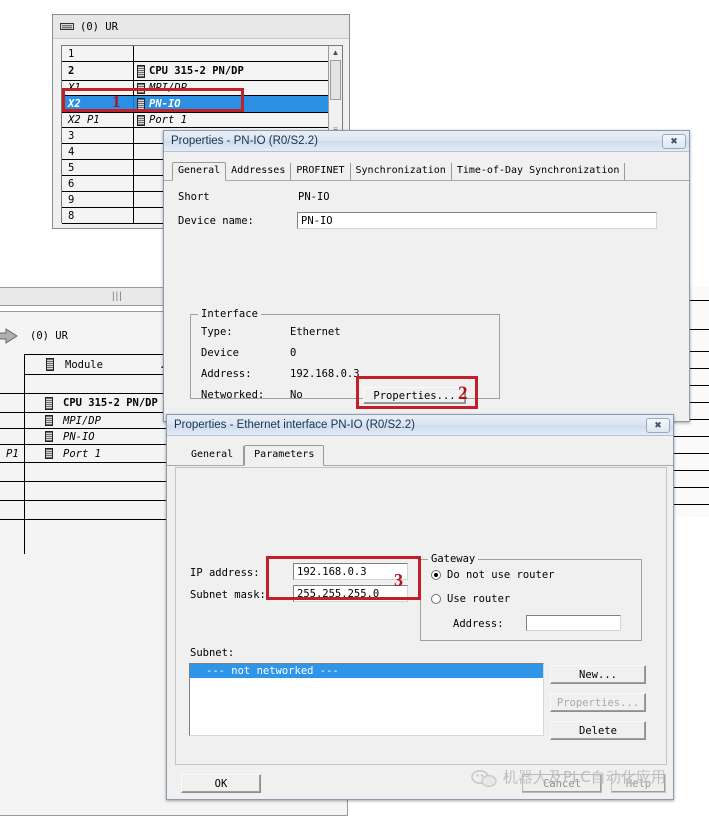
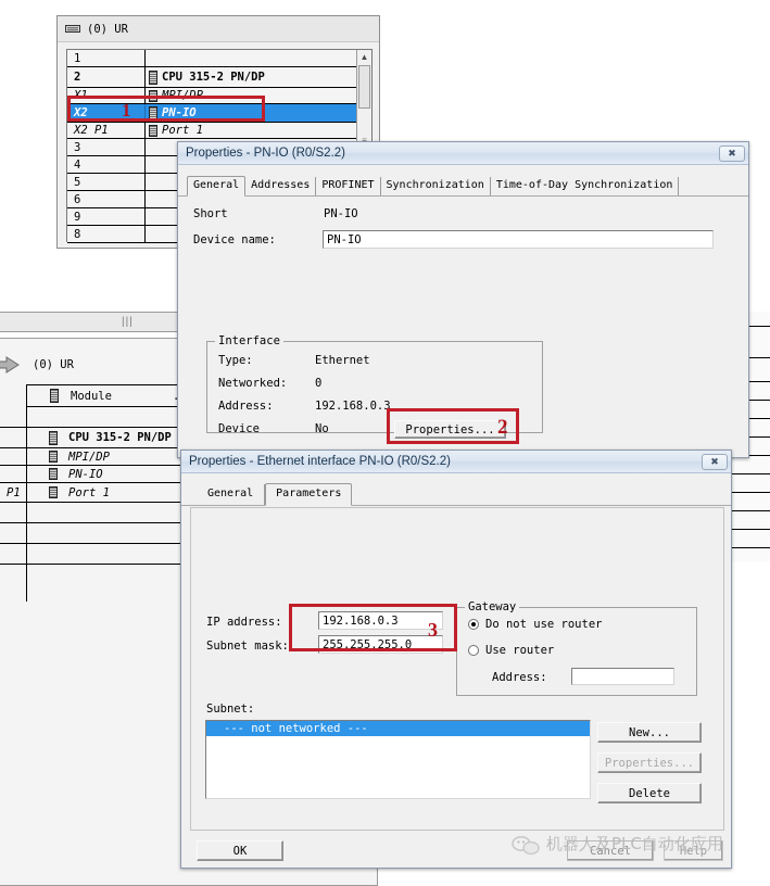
  |||
  (0) UR
  Module
  CPU 315-2 PN/DP
  MPI/DP
  PN-IO
  P1
  Port 1
  (0) UR
  1
  2
  CPU 315-2 PN/DP
  X1
  MPI/DP
  X2
  PN-IO
  X2 P1
  Port 1
  3
  4
  5
  6
  9
  8
  ▲
  1
  Properties - PN-IO (R0/S2.2)
  ✖
  General
  Addresses
  PROFINET
  Synchronization
  Time-of-Day Synchronization
  Short
  PN-IO
  Device name:
  PN-IO
  Interface
  Type:
  Ethernet
- Device
+ Networked:
  0
  Address:
  192.168.0.3
- Networked:
+ Device
  No
  Properties...
  2
  Properties - Ethernet interface PN-IO (R0/S2.2)
  ✖
  General
  Parameters
  IP address:
  192.168.0.3
  Subnet mask:
  255.255.255.0
  Gateway
  Do not use router
  Use router
  Address:
  Subnet:
  --- not networked ---
  New...
  Properties...
  Delete
  OK
  Cancel
  Help
  3
  机器人及PLC自动化应用
